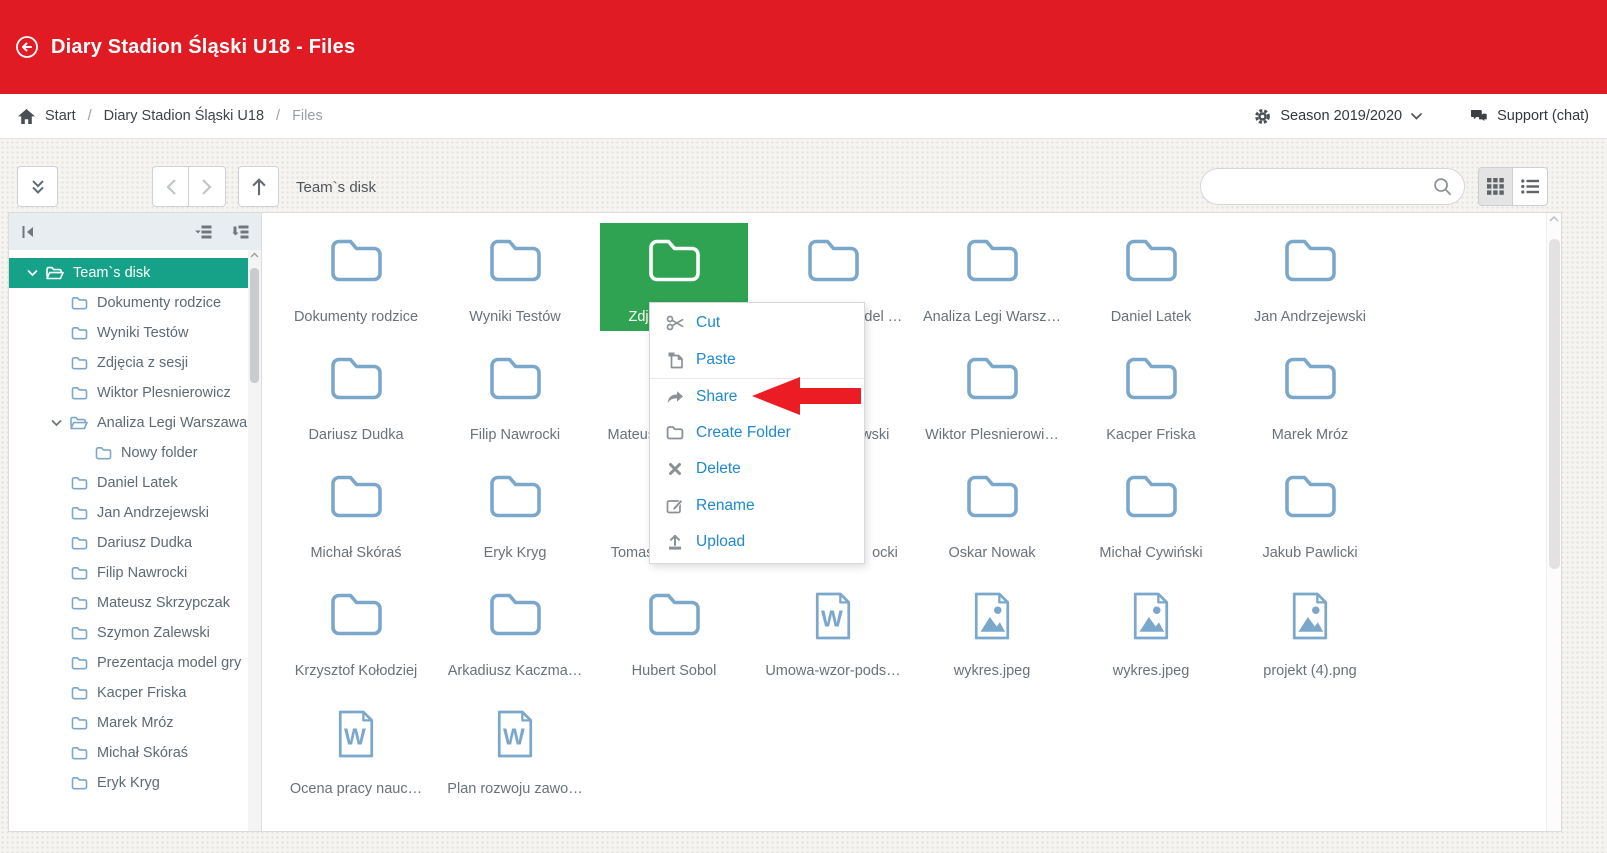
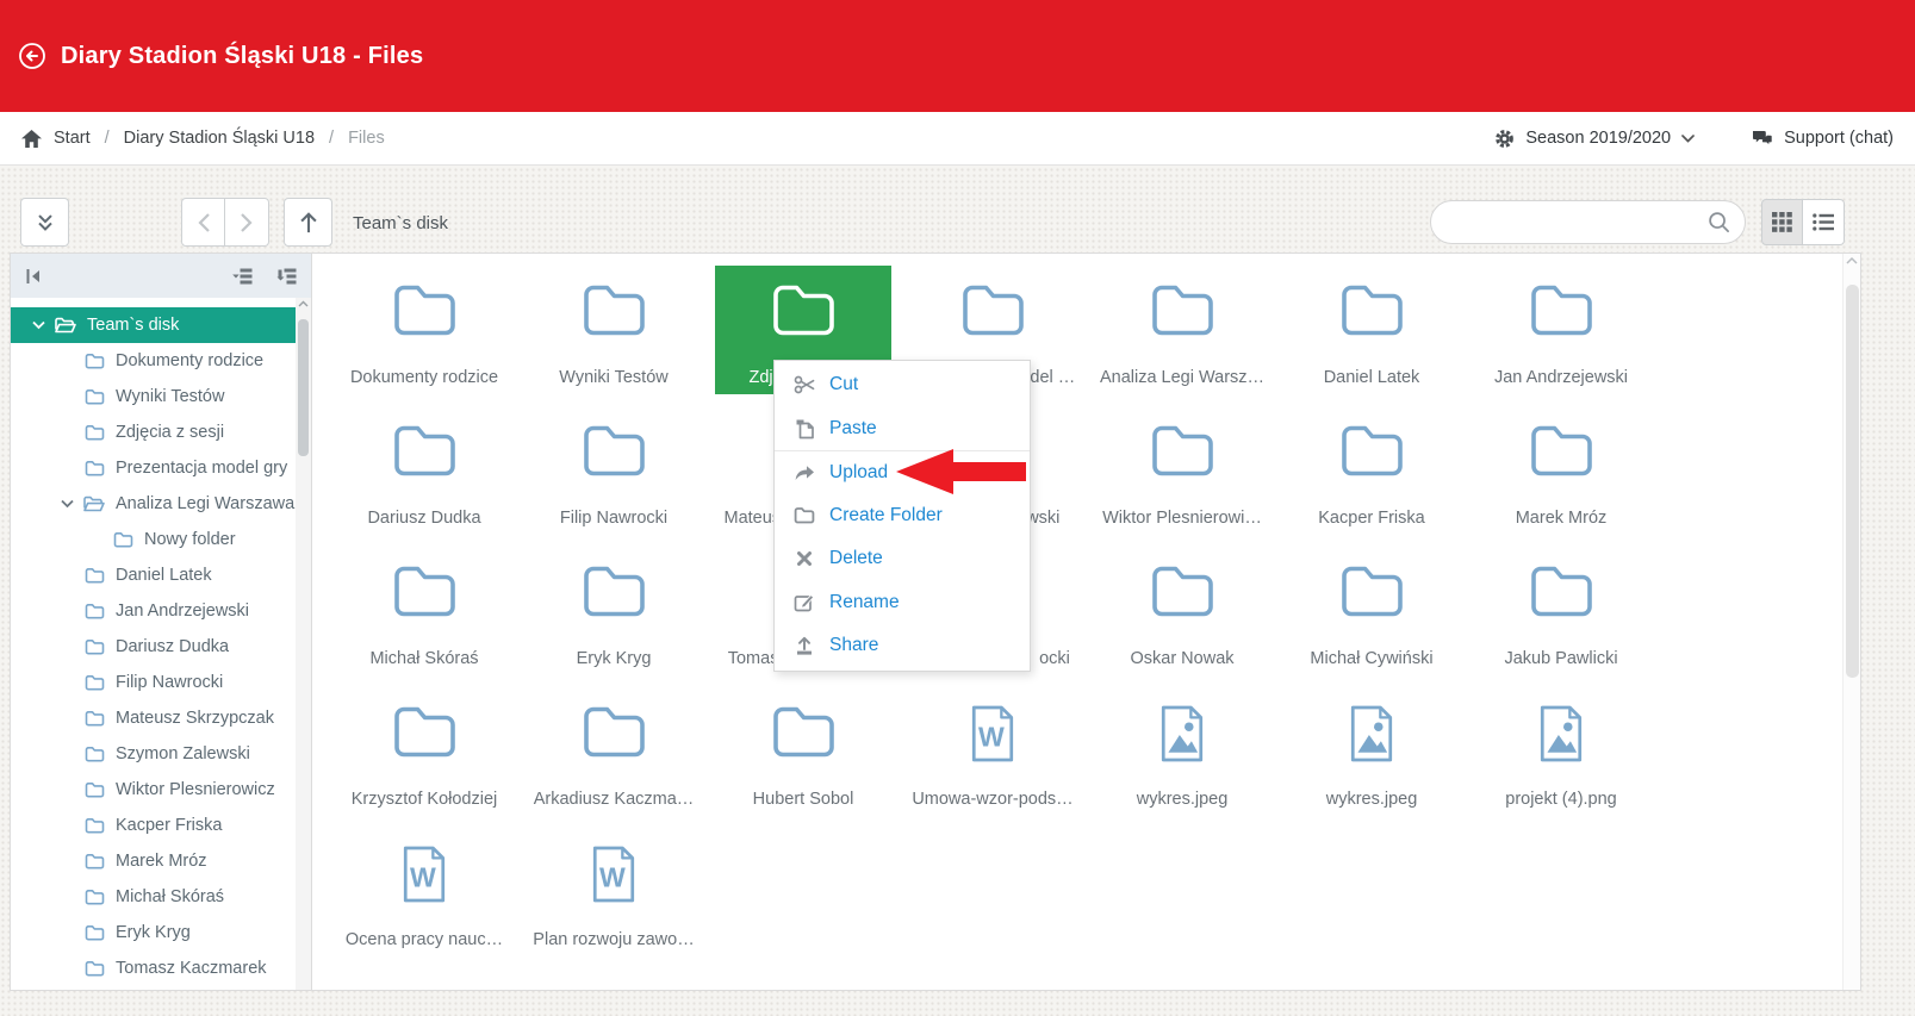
  Diary Stadion Śląski U18 - Files
  Start
  /
  Diary Stadion Śląski U18
  /
  Files
  Season 2019/2020
  Support (chat)
  Team`s disk
  Team`s disk
  Dokumenty rodzice
  Wyniki Testów
  Zdjęcia z sesji
- Wiktor Plesnierowicz
+ Prezentacja model gry
  Analiza Legi Warszawa
  Nowy folder
  Daniel Latek
  Jan Andrzejewski
  Dariusz Dudka
  Filip Nawrocki
  Mateusz Skrzypczak
  Szymon Zalewski
- Prezentacja model gry
+ Wiktor Plesnierowicz
  Kacper Friska
  Marek Mróz
  Michał Skóraś
  Eryk Kryg
+ Tomasz Kaczmarek
  Dokumenty rodzice
  Wyniki Testów
  Analiza Legi Warsz…
  Daniel Latek
  Jan Andrzejewski
  Dariusz Dudka
  Filip Nawrocki
  Wiktor Plesnierowi…
  Kacper Friska
  Marek Mróz
  Michał Skóraś
  Eryk Kryg
  ocki
  Oskar Nowak
  Michał Cywiński
  Jakub Pawlicki
  Krzysztof Kołodziej
  Arkadiusz Kaczma…
  Hubert Sobol
  W
  Umowa-wzor-pods…
  wykres.jpeg
  wykres.jpeg
  projekt (4).png
  W
  Ocena pracy nauc…
  W
  Plan rozwoju zawo…
  Cut
  Paste
- Share
+ Upload
  Create Folder
  Delete
  Rename
- Upload
+ Share
